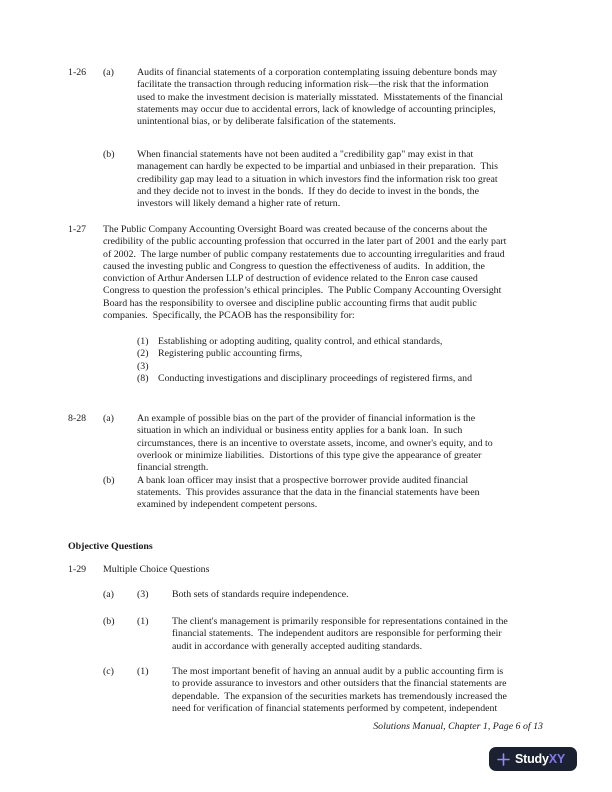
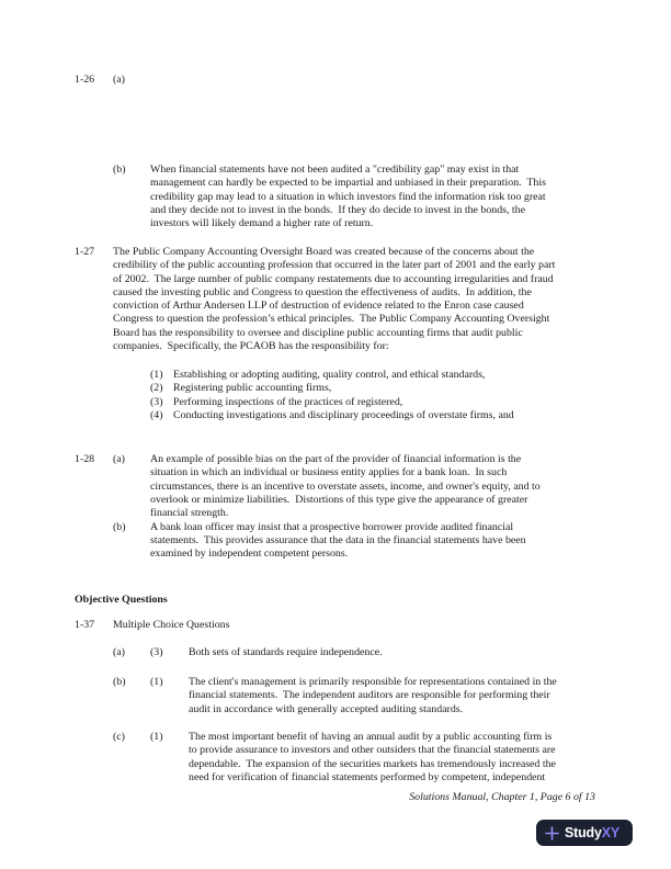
  1-26
  (a)
- Audits of financial statements of a corporation contemplating issuing debenture bonds may
- facilitate the transaction through reducing information risk—the risk that the information
- used to make the investment decision is materially misstated. Misstatements of the financial
- statements may occur due to accidental errors, lack of knowledge of accounting principles,
- unintentional bias, or by deliberate falsification of the statements.
  (b)
  When financial statements have not been audited a "credibility gap" may exist in that
  management can hardly be expected to be impartial and unbiased in their preparation. This
  credibility gap may lead to a situation in which investors find the information risk too great
  and they decide not to invest in the bonds. If they do decide to invest in the bonds, the
  investors will likely demand a higher rate of return.
  1-27
  The Public Company Accounting Oversight Board was created because of the concerns about the
  credibility of the public accounting profession that occurred in the later part of 2001 and the early part
  of 2002. The large number of public company restatements due to accounting irregularities and fraud
  caused the investing public and Congress to question the effectiveness of audits. In addition, the
  conviction of Arthur Andersen LLP of destruction of evidence related to the Enron case caused
  Congress to question the profession’s ethical principles. The Public Company Accounting Oversight
  Board has the responsibility to oversee and discipline public accounting firms that audit public
  companies. Specifically, the PCAOB has the responsibility for:
  (1)
  Establishing or adopting auditing, quality control, and ethical standards,
  (2)
  Registering public accounting firms,
  (3)
+ Performing inspections of the practices of registered,
- (8)
+ (4)
- Conducting investigations and disciplinary proceedings of registered firms, and
+ Conducting investigations and disciplinary proceedings of overstate firms, and
- 8-28
+ 1-28
  (a)
  An example of possible bias on the part of the provider of financial information is the
  situation in which an individual or business entity applies for a bank loan. In such
  circumstances, there is an incentive to overstate assets, income, and owner's equity, and to
  overlook or minimize liabilities. Distortions of this type give the appearance of greater
  financial strength.
  (b)
  A bank loan officer may insist that a prospective borrower provide audited financial
  statements. This provides assurance that the data in the financial statements have been
  examined by independent competent persons.
  Objective Questions
- 1-29
+ 1-37
  Multiple Choice Questions
  (a)
  (3)
  Both sets of standards require independence.
  (b)
  (1)
  The client's management is primarily responsible for representations contained in the
  financial statements. The independent auditors are responsible for performing their
  audit in accordance with generally accepted auditing standards.
  (c)
  (1)
  The most important benefit of having an annual audit by a public accounting firm is
  to provide assurance to investors and other outsiders that the financial statements are
  dependable. The expansion of the securities markets has tremendously increased the
  need for verification of financial statements performed by competent, independent
  Solutions Manual, Chapter 1, Page 6 of 13
  StudyXY
